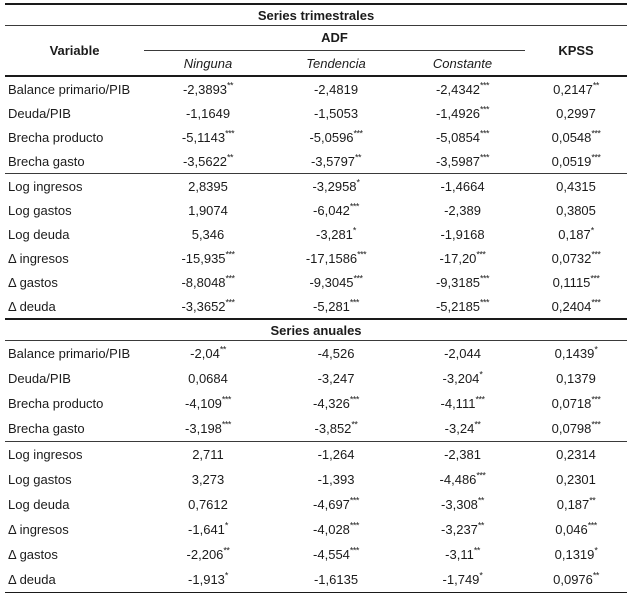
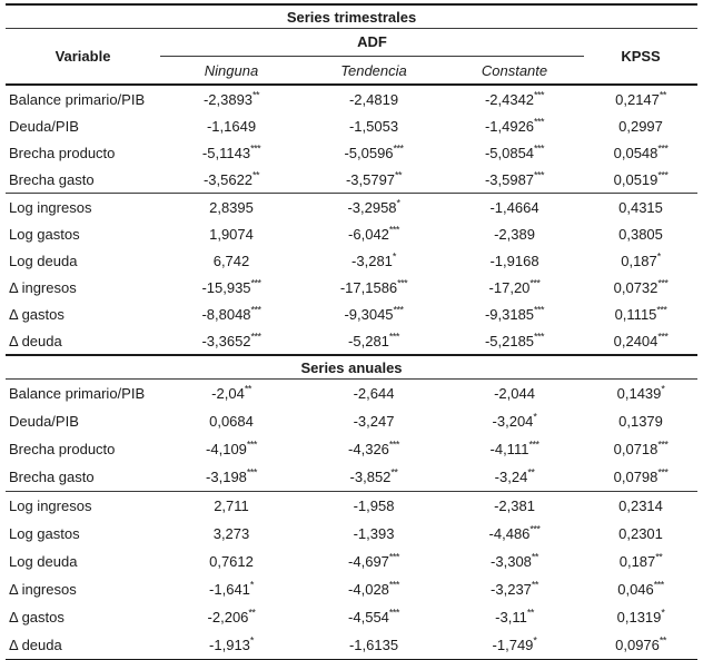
  Series trimestrales
  Variable	ADF	KPSS
  Ninguna	Tendencia	Constante
  Balance primario/PIB	-2,3893**	-2,4819	-2,4342***	0,2147**
  Deuda/PIB	-1,1649	-1,5053	-1,4926***	0,2997
  Brecha producto	-5,1143***	-5,0596***	-5,0854***	0,0548***
  Brecha gasto	-3,5622**	-3,5797**	-3,5987***	0,0519***
  Log ingresos	2,8395	-3,2958*	-1,4664	0,4315
  Log gastos	1,9074	-6,042***	-2,389	0,3805
- Log deuda	5,346	-3,281*	-1,9168	0,187*
+ Log deuda	6,742	-3,281*	-1,9168	0,187*
  Δ ingresos	-15,935***	-17,1586***	-17,20***	0,0732***
  Δ gastos	-8,8048***	-9,3045***	-9,3185***	0,1115***
  Δ deuda	-3,3652***	-5,281***	-5,2185***	0,2404***
  Series anuales
- Balance primario/PIB	-2,04**	-4,526	-2,044	0,1439*
+ Balance primario/PIB	-2,04**	-2,644	-2,044	0,1439*
  Deuda/PIB	0,0684	-3,247	-3,204*	0,1379
  Brecha producto	-4,109***	-4,326***	-4,111***	0,0718***
  Brecha gasto	-3,198***	-3,852**	-3,24**	0,0798***
- Log ingresos	2,711	-1,264	-2,381	0,2314
+ Log ingresos	2,711	-1,958	-2,381	0,2314
  Log gastos	3,273	-1,393	-4,486***	0,2301
  Log deuda	0,7612	-4,697***	-3,308**	0,187**
  Δ ingresos	-1,641*	-4,028***	-3,237**	0,046***
  Δ gastos	-2,206**	-4,554***	-3,11**	0,1319*
  Δ deuda	-1,913*	-1,6135	-1,749*	0,0976**
